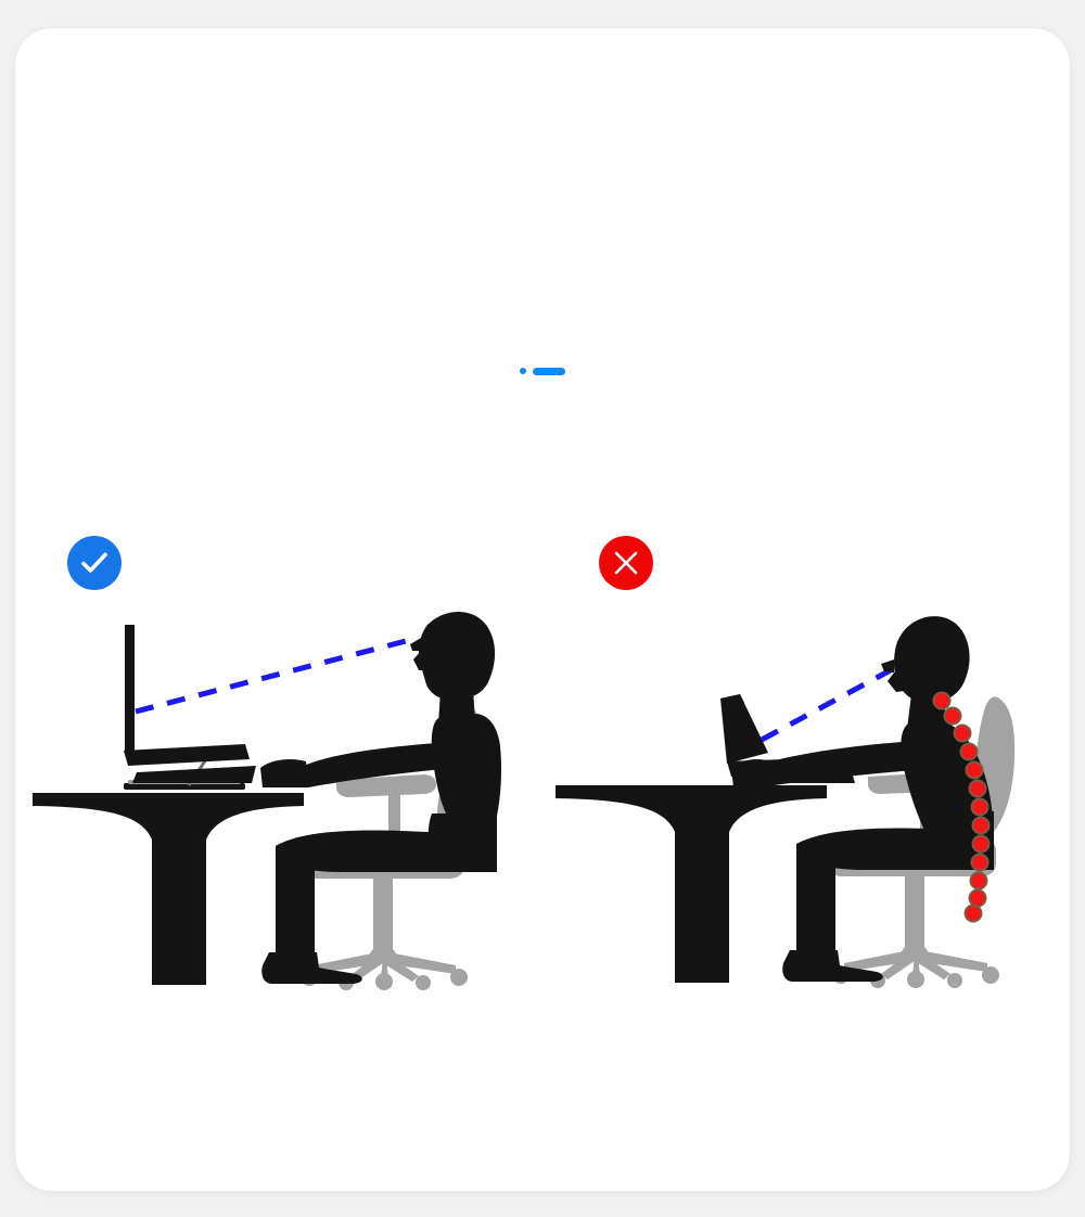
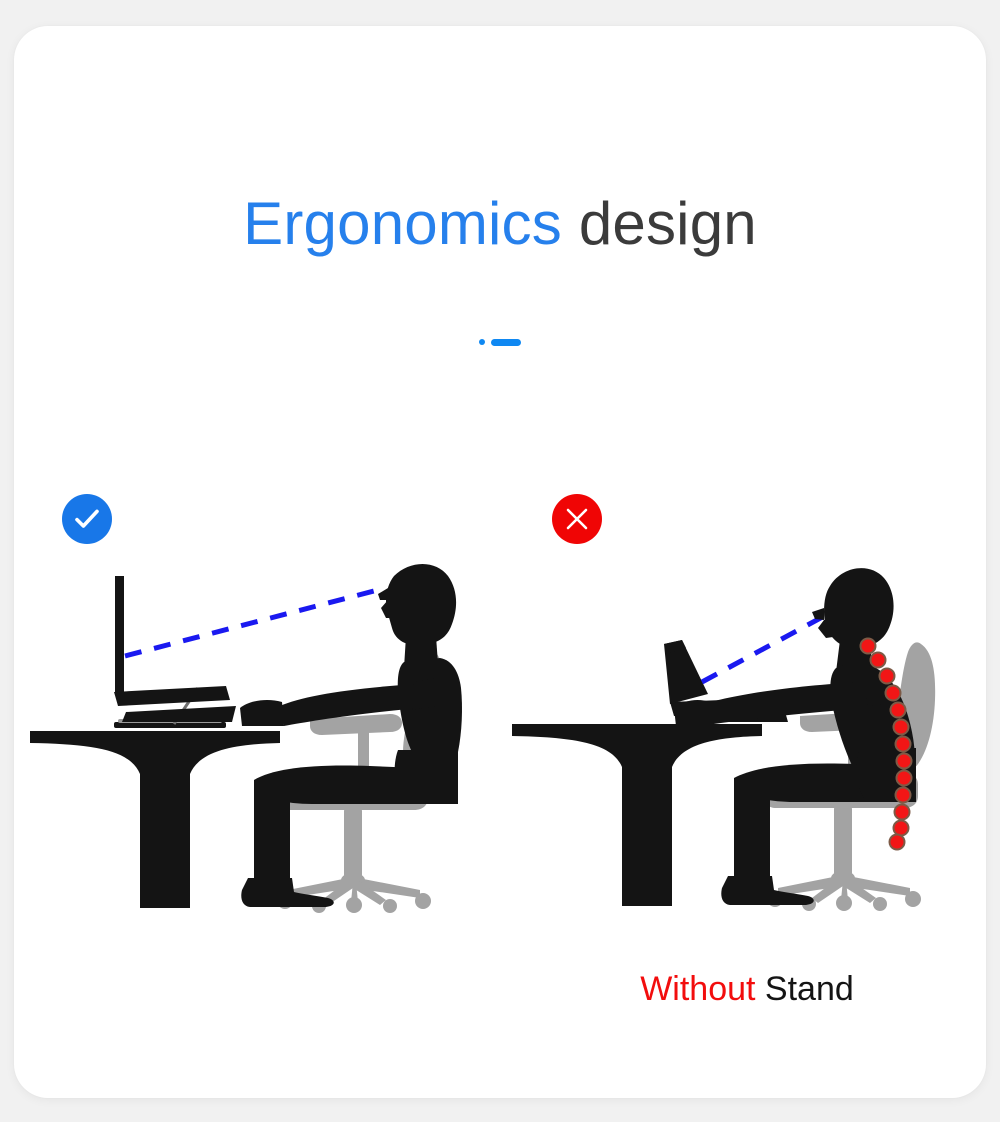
+ Ergonomics design
+ Without Stand
